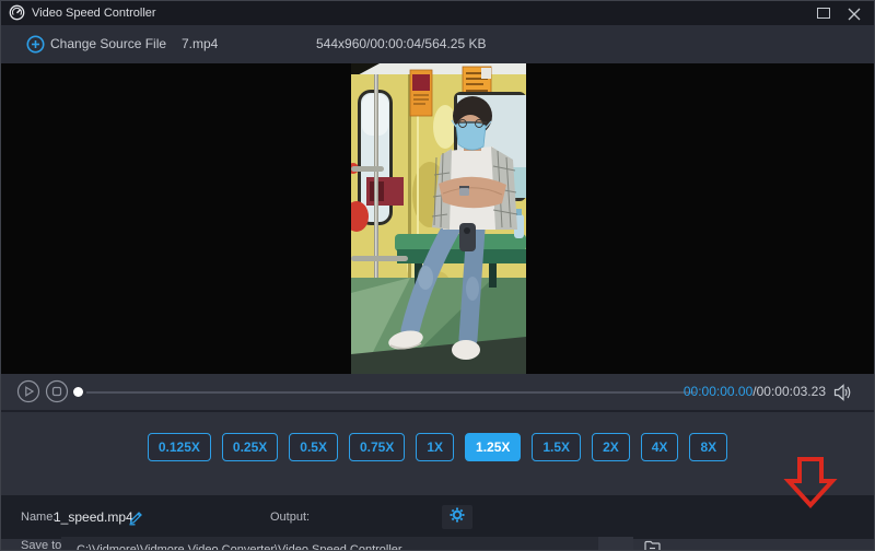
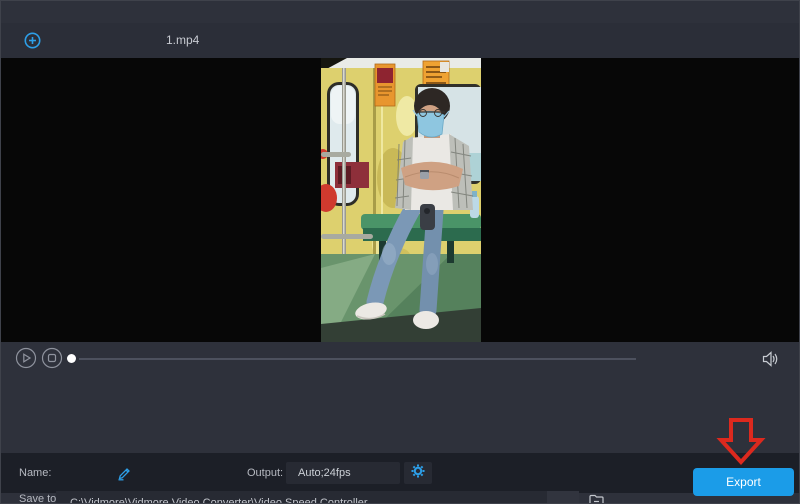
- Video Speed Controller
- Change Source File
- 7.mp4
+ 1.mp4
- 544x960/00:00:04/564.25 KB
- 00:00:00.00/00:00:03.23
- 0.125X
- 0.25X
- 0.5X
- 0.75X
- 1X
- 1.25X
- 1.5X
- 2X
- 4X
- 8X
  Name:
- 1_speed.mp4
  Output:
+ Auto;24fps
+ Export
  Save to
